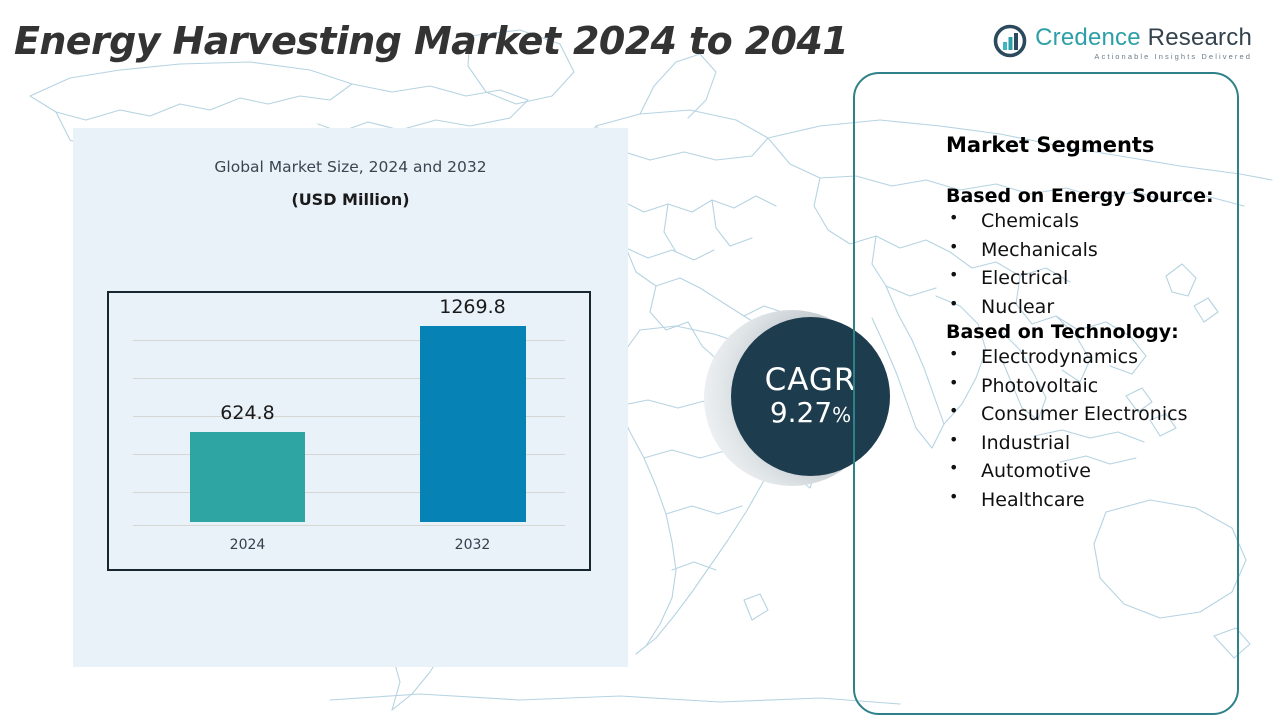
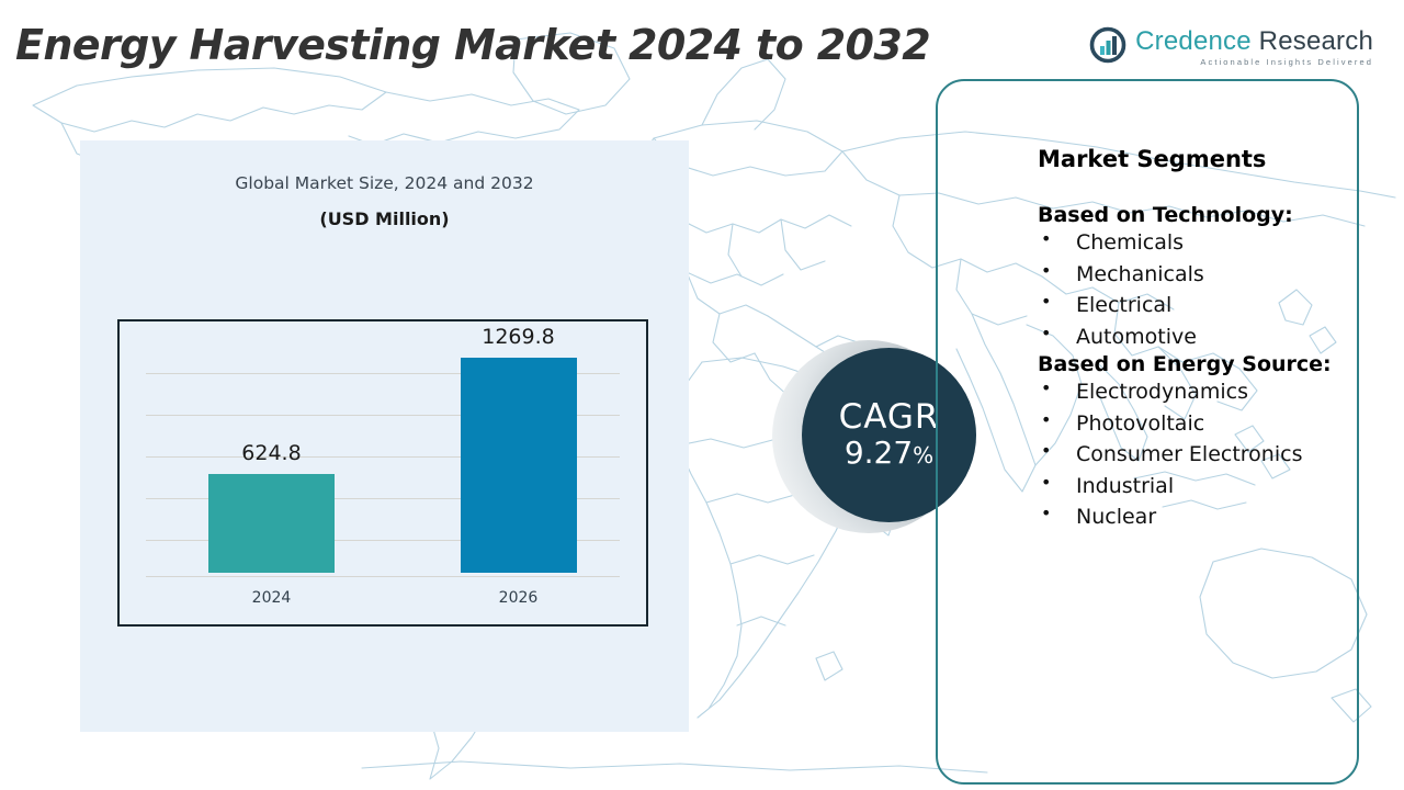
- Energy Harvesting Market 2024 to 2041
+ Energy Harvesting Market 2024 to 2032
  Credence Research
  Actionable Insights Delivered
  Global Market Size, 2024 and 2032
  (USD Million)
  624.8
  2024
  1269.8
- 2032
+ 2026
  CAGR
  9.27%
  Market Segments
- Based on Energy Source:
+ Based on Technology:
  Chemicals
  Mechanicals
  Electrical
- Nuclear
+ Automotive
- Based on Technology:
+ Based on Energy Source:
  Electrodynamics
  Photovoltaic
  Consumer Electronics
  Industrial
- Automotive
+ Nuclear
- Healthcare
